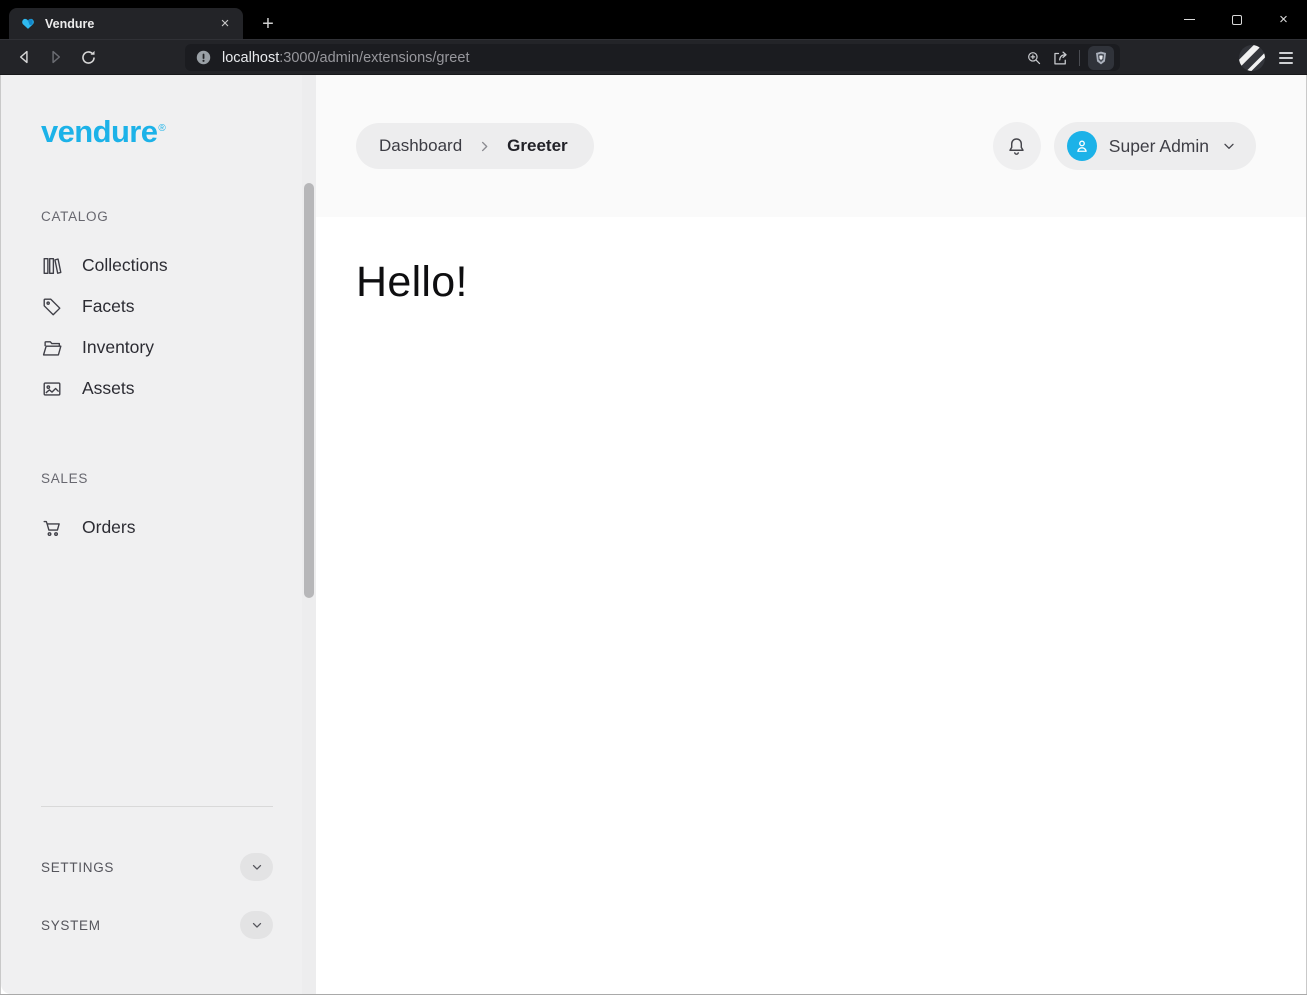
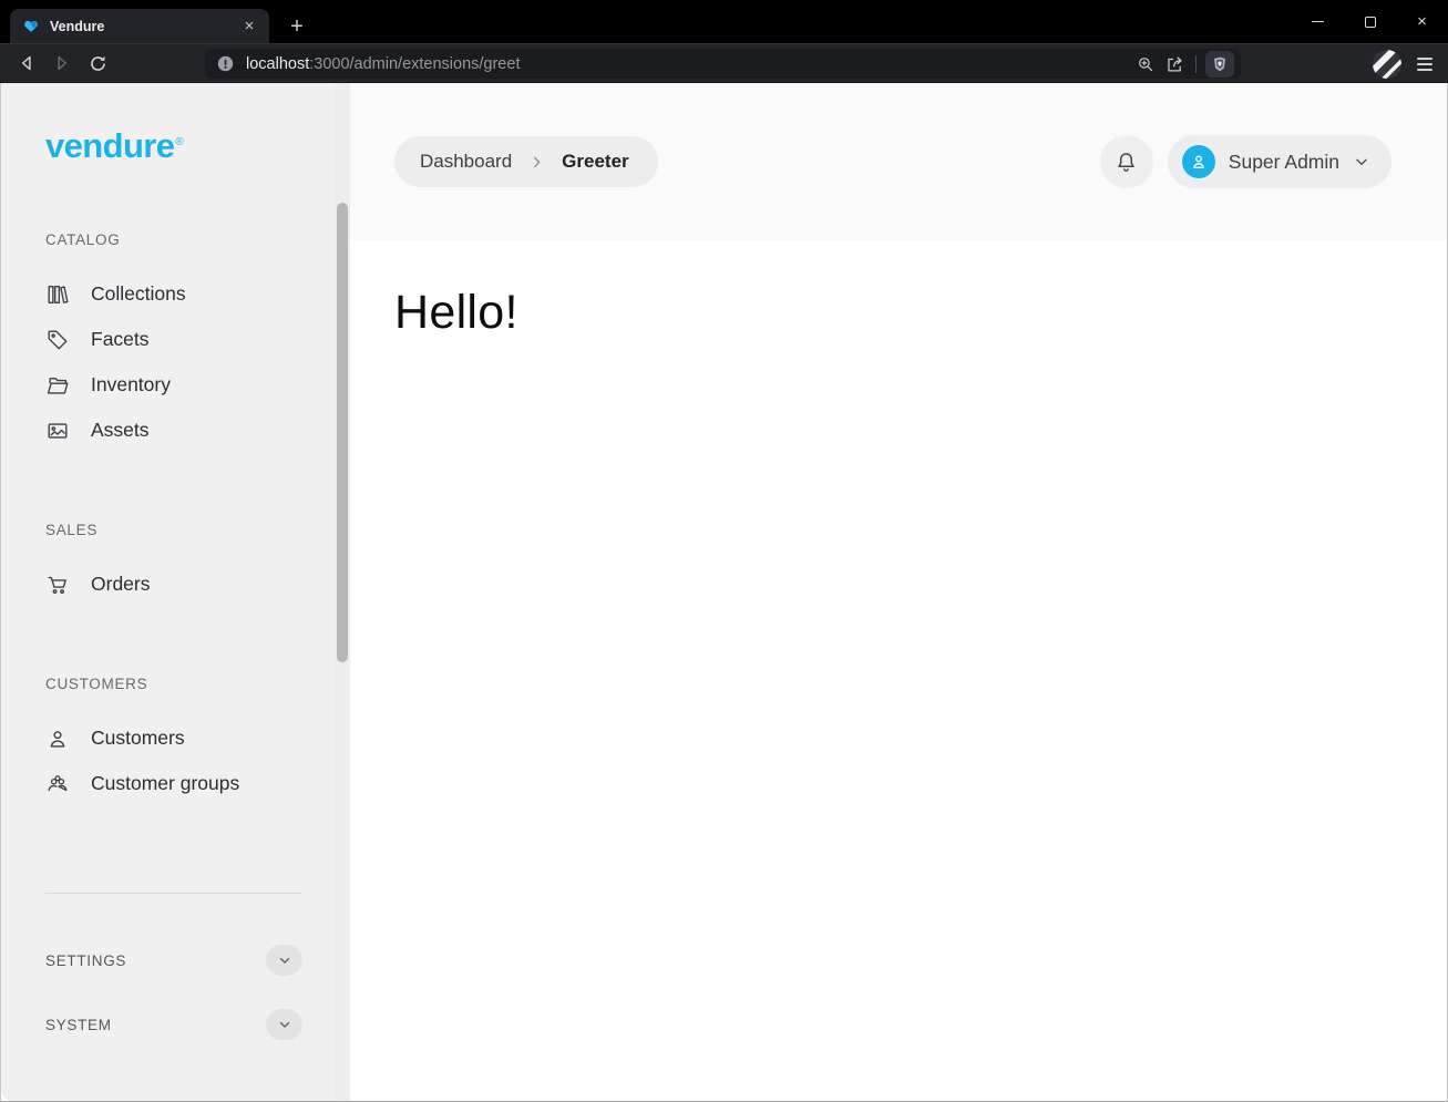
  Vendure
  ×
  +
  ×
  localhost:3000/admin/extensions/greet
  vendure®
  CATALOG
  Collections
  Facets
  Inventory
  Assets
  SALES
  Orders
+ CUSTOMERS
+ Customers
+ Customer groups
  SETTINGS
  SYSTEM
  Dashboard
  Greeter
  Super Admin
  Hello!
